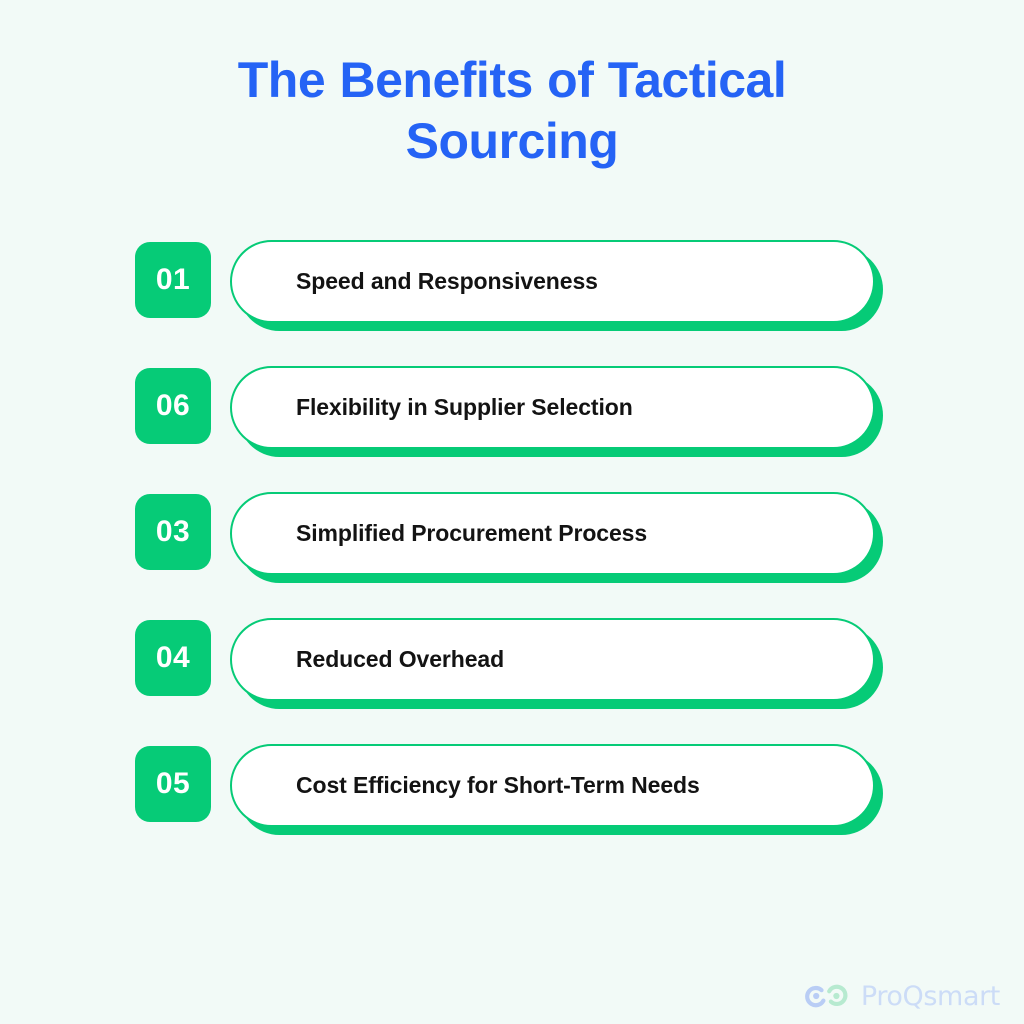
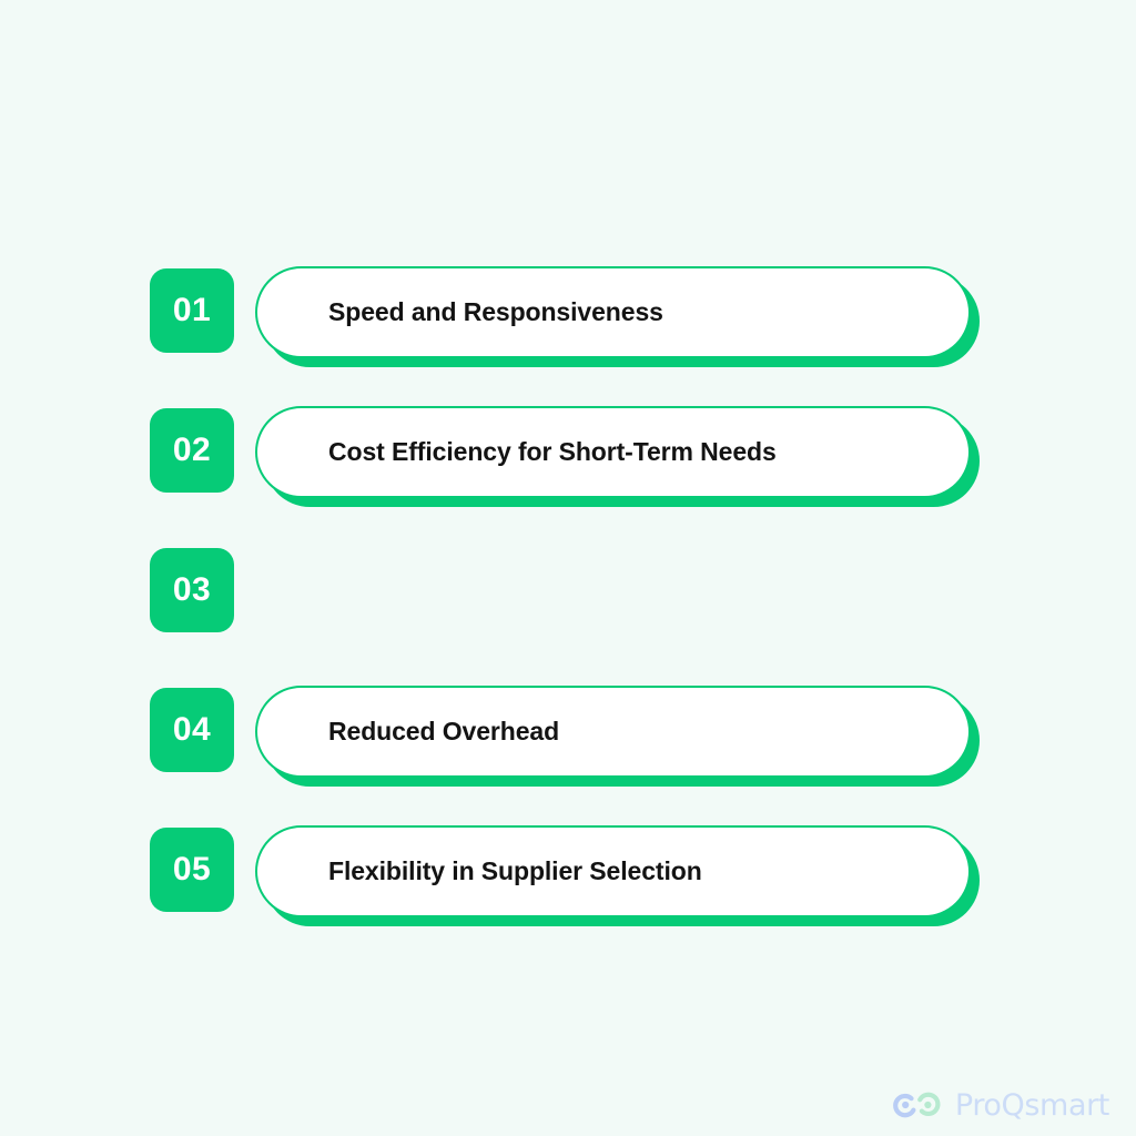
- The Benefits of Tactical Sourcing
  01
  Speed and Responsiveness
- 06
+ 02
- Flexibility in Supplier Selection
+ Cost Efficiency for Short-Term Needs
  03
- Simplified Procurement Process
  04
  Reduced Overhead
  05
- Cost Efficiency for Short-Term Needs
+ Flexibility in Supplier Selection
  ProQsmart
